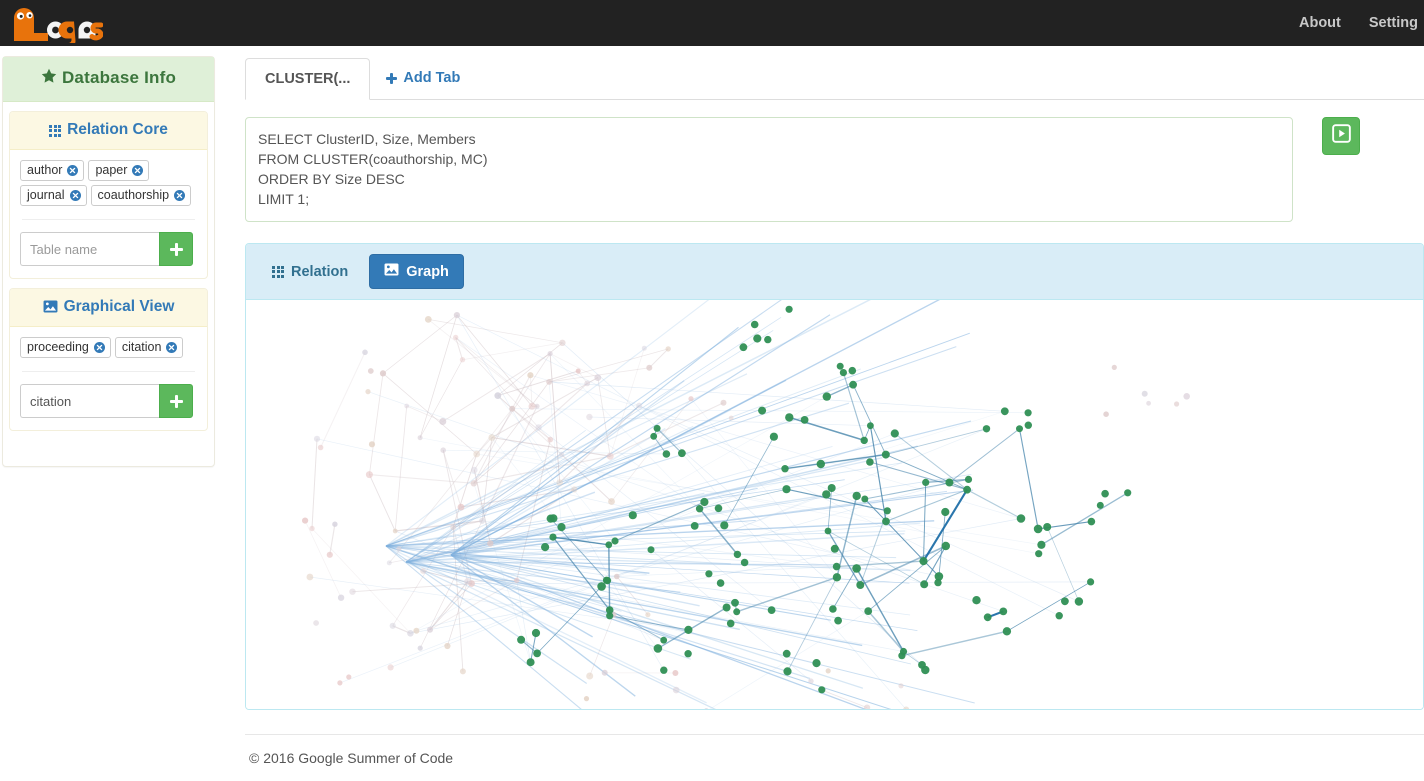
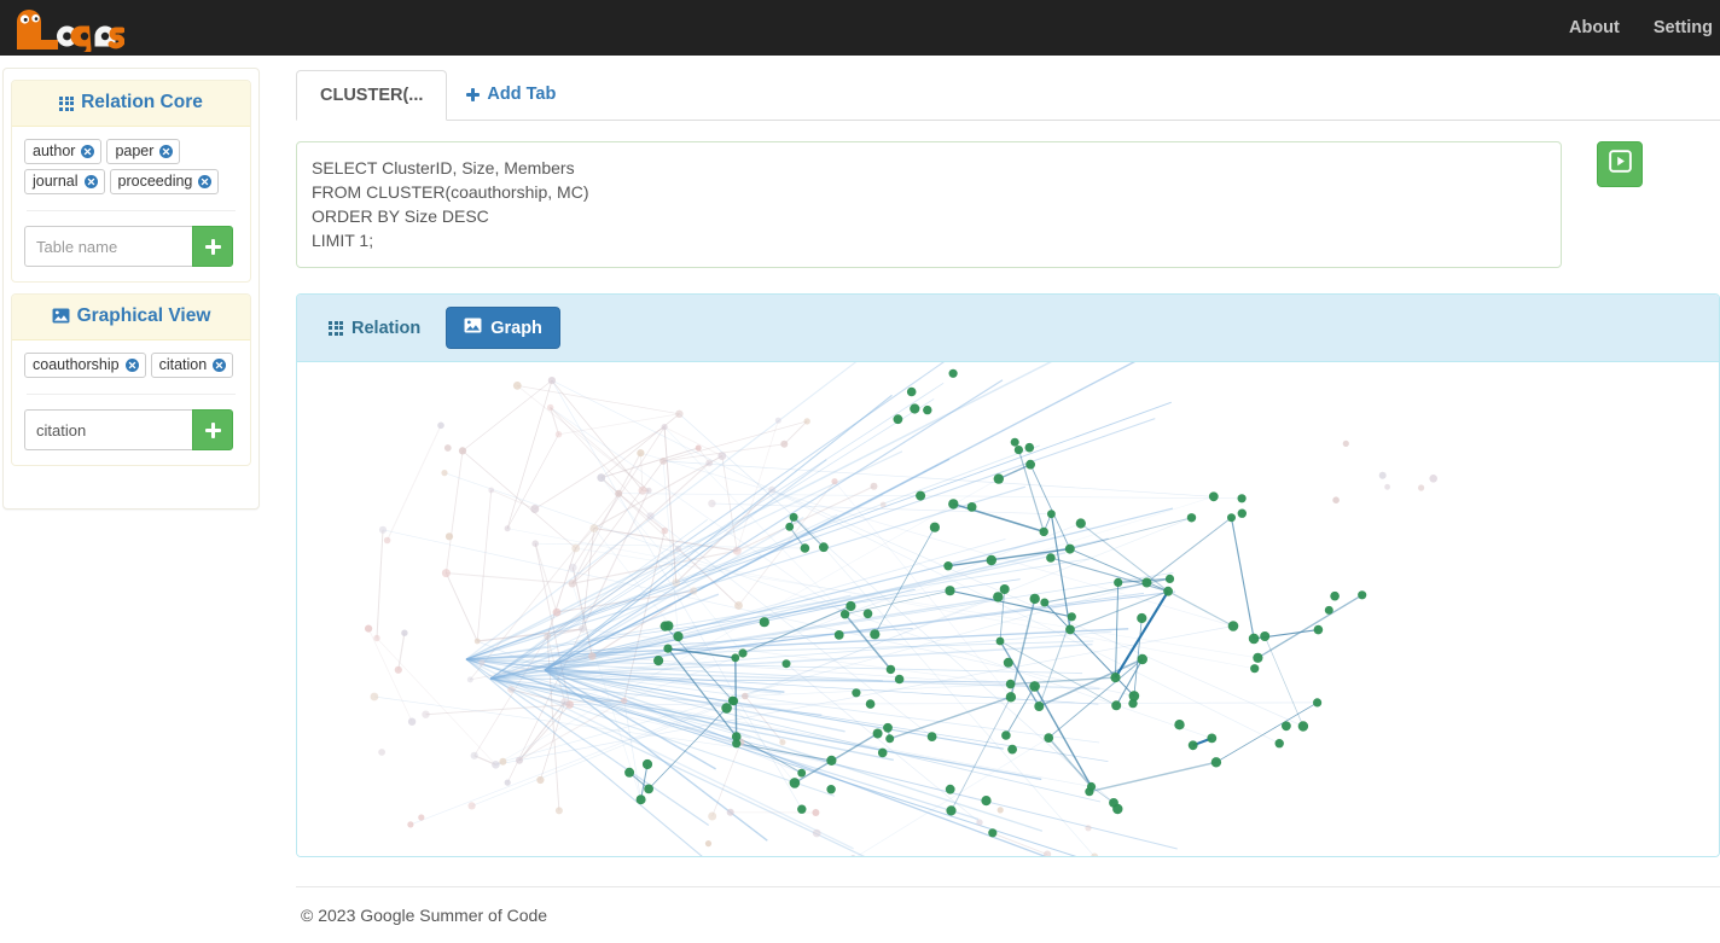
  About
  Setting
- Database Info
  Relation Core
  author
  paper
  journal
- coauthorship
+ proceeding
  Table name
  Graphical View
- proceeding
+ coauthorship
  citation
  citation
  CLUSTER(...
  Add Tab
  SELECT ClusterID, Size, Members
  FROM CLUSTER(coauthorship, MC)
  ORDER BY Size DESC
  LIMIT 1;
  Relation
  Graph
- © 2016 Google Summer of Code
+ © 2023 Google Summer of Code
